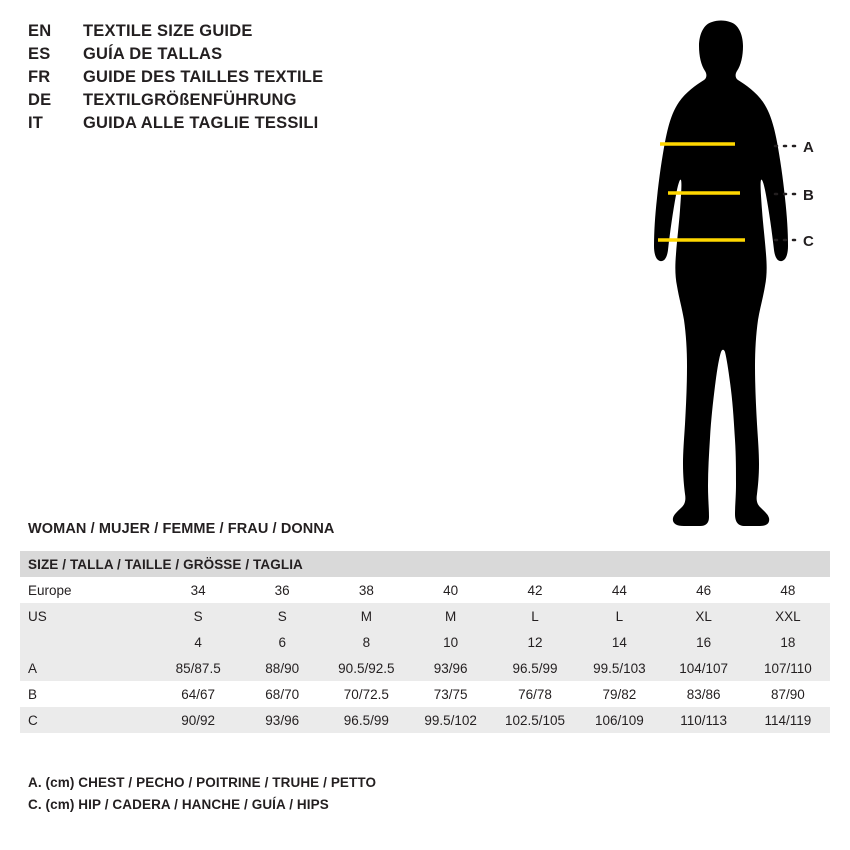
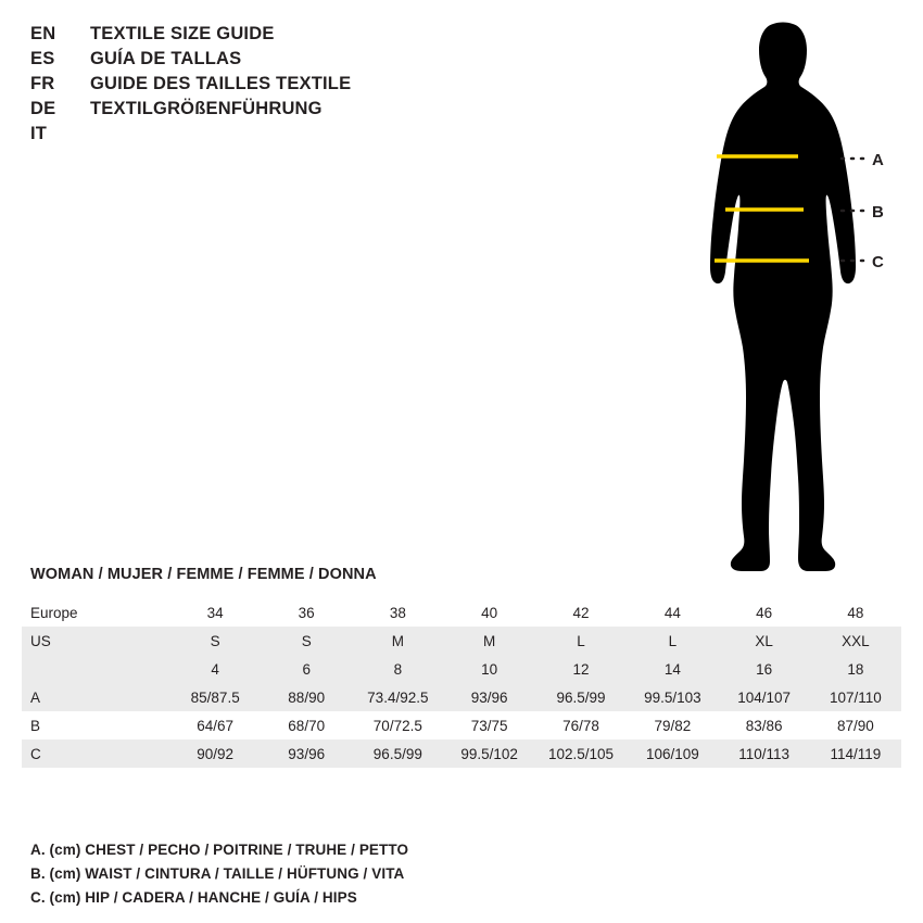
  EN
  TEXTILE SIZE GUIDE
  ES
  GUÍA DE TALLAS
  FR
  GUIDE DES TAILLES TEXTILE
  DE
  TEXTILGRÖßENFÜHRUNG
  IT
- GUIDA ALLE TAGLIE TESSILI
  A
  B
  C
- WOMAN / MUJER / FEMME / FRAU / DONNA
+ WOMAN / MUJER / FEMME / FEMME / DONNA
- SIZE / TALLA / TAILLE / GRÖSSE / TAGLIA
  Europe	34	36	38	40	42	44	46	48
  US	S	S	M	M	L	L	XL	XXL
  	4	6	8	10	12	14	16	18
- A	85/87.5	88/90	90.5/92.5	93/96	96.5/99	99.5/103	104/107	107/110
+ A	85/87.5	88/90	73.4/92.5	93/96	96.5/99	99.5/103	104/107	107/110
  B	64/67	68/70	70/72.5	73/75	76/78	79/82	83/86	87/90
  C	90/92	93/96	96.5/99	99.5/102	102.5/105	106/109	110/113	114/119
  A. (cm) CHEST / PECHO / POITRINE / TRUHE / PETTO
+ B. (cm) WAIST / CINTURA / TAILLE / HÜFTUNG / VITA
  C. (cm) HIP / CADERA / HANCHE / GUÍA / HIPS
